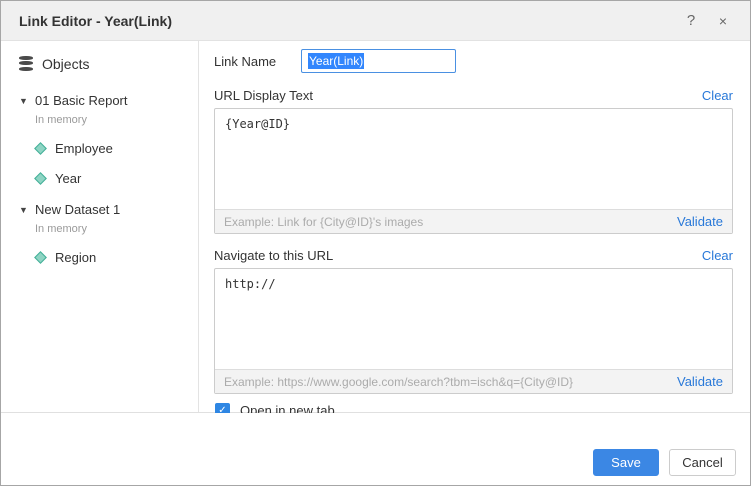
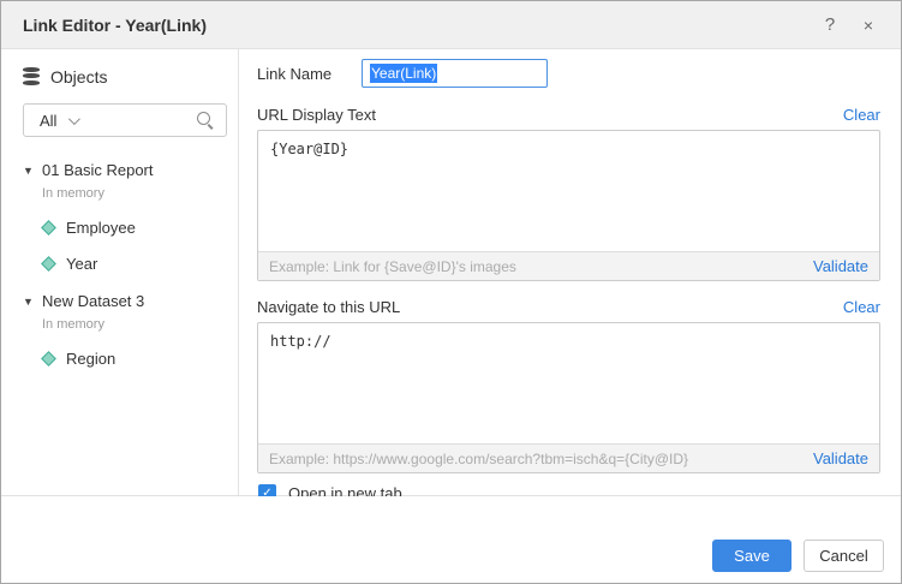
  Link Editor - Year(Link)
  ?
  ×
  Objects
+ All
  ▼
  01 Basic Report
  In memory
  Employee
  Year
  ▼
- New Dataset 1
+ New Dataset 3
  In memory
  Region
  Link Name
  Year(Link)
  URL Display Text
  Clear
  {Year@ID}
- Example: Link for {City@ID}'s images
+ Example: Link for {Save@ID}'s images
  Validate
  Navigate to this URL
  Clear
  http://
  Example: https://www.google.com/search?tbm=isch&q={City@ID}
  Validate
  ✓
  Open in new tab
  Save
  Cancel
